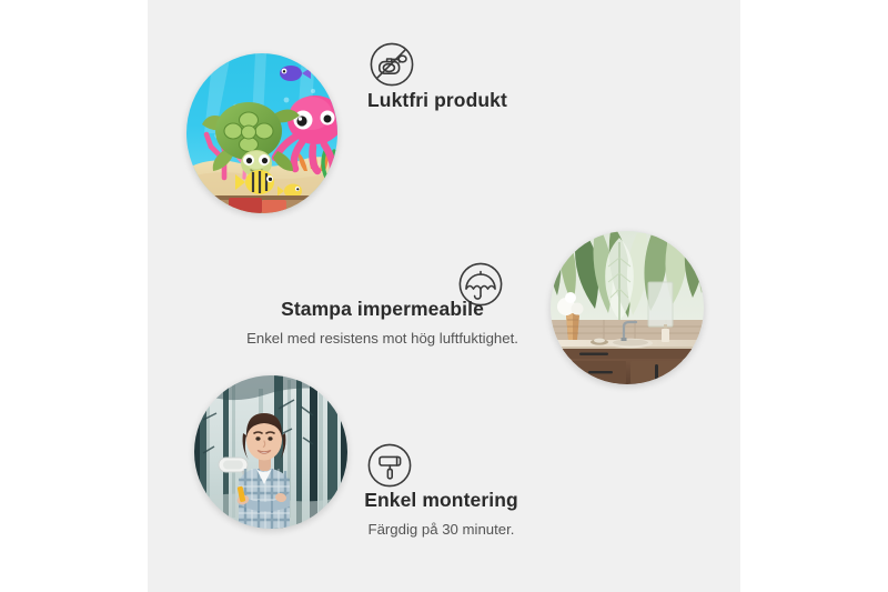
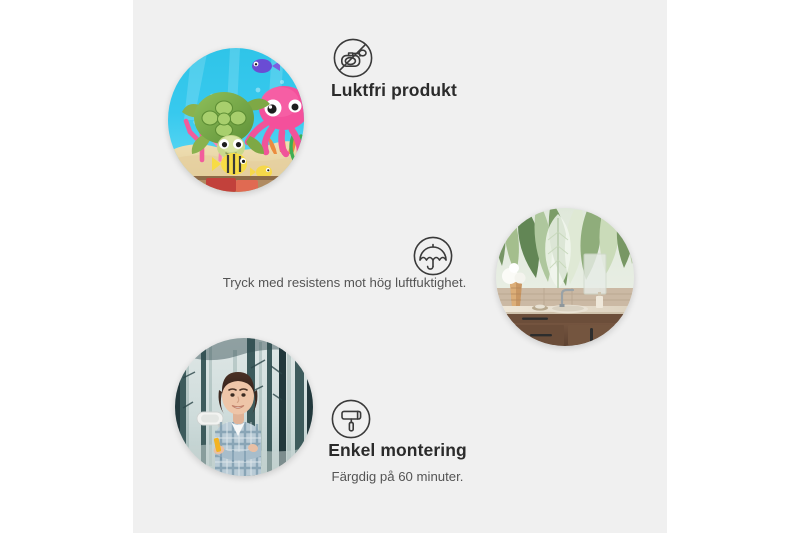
  Luktfri produkt
- Stampa impermeabile
- Enkel med resistens mot hög luftfuktighet.
+ Tryck med resistens mot hög luftfuktighet.
  Enkel montering
- Färgdig på 30 minuter.
+ Färgdig på 60 minuter.
